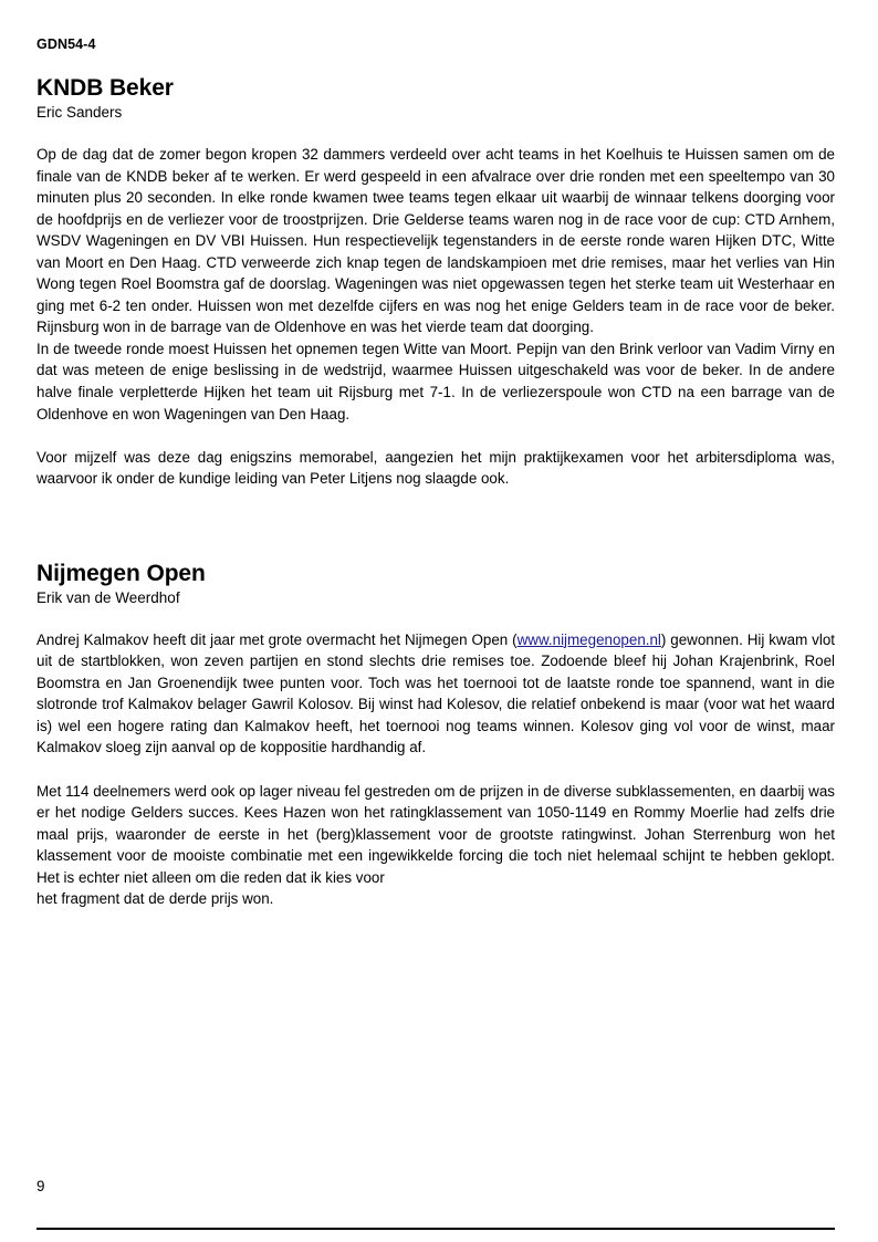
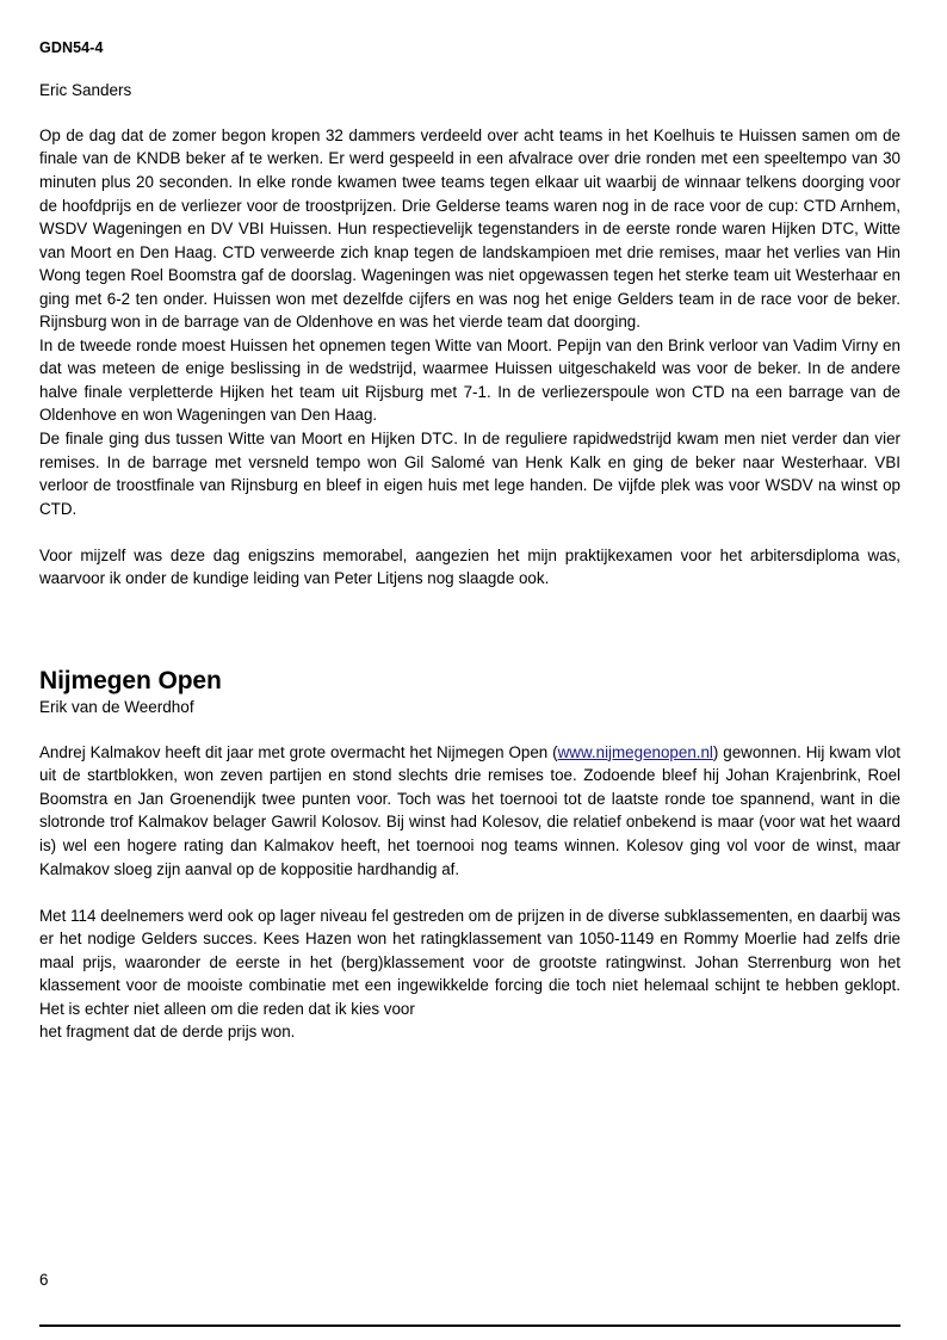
  GDN54-4
- KNDB Beker
  Eric Sanders
  Op de dag dat de zomer begon kropen 32 dammers verdeeld over acht teams in het Koelhuis te Huissen samen om de finale van de KNDB beker af te werken. Er werd gespeeld in een afvalrace over drie ronden met een speeltempo van 30 minuten plus 20 seconden. In elke ronde kwamen twee teams tegen elkaar uit waarbij de winnaar telkens doorging voor de hoofdprijs en de verliezer voor de troostprijzen. Drie Gelderse teams waren nog in de race voor de cup: CTD Arnhem, WSDV Wageningen en DV VBI Huissen. Hun respectievelijk tegenstanders in de eerste ronde waren Hijken DTC, Witte van Moort en Den Haag. CTD verweerde zich knap tegen de landskampioen met drie remises, maar het verlies van Hin Wong tegen Roel Boomstra gaf de doorslag. Wageningen was niet opgewassen tegen het sterke team uit Westerhaar en ging met 6-2 ten onder. Huissen won met dezelfde cijfers en was nog het enige Gelders team in de race voor de beker. Rijnsburg won in de barrage van de Oldenhove en was het vierde team dat doorging.
  In de tweede ronde moest Huissen het opnemen tegen Witte van Moort. Pepijn van den Brink verloor van Vadim Virny en dat was meteen de enige beslissing in de wedstrijd, waarmee Huissen uitgeschakeld was voor de beker. In de andere halve finale verpletterde Hijken het team uit Rijsburg met 7-1. In de verliezerspoule won CTD na een barrage van de Oldenhove en won Wageningen van Den Haag.
+ De finale ging dus tussen Witte van Moort en Hijken DTC. In de reguliere rapidwedstrijd kwam men niet verder dan vier remises. In de barrage met versneld tempo won Gil Salomé van Henk Kalk en ging de beker naar Westerhaar. VBI verloor de troostfinale van Rijnsburg en bleef in eigen huis met lege handen. De vijfde plek was voor WSDV na winst op CTD.
  Voor mijzelf was deze dag enigszins memorabel, aangezien het mijn praktijkexamen voor het arbitersdiploma was, waarvoor ik onder de kundige leiding van Peter Litjens nog slaagde ook.
  Nijmegen Open
  Erik van de Weerdhof
  Andrej Kalmakov heeft dit jaar met grote overmacht het Nijmegen Open (www.nijmegenopen.nl) gewonnen. Hij kwam vlot uit de startblokken, won zeven partijen en stond slechts drie remises toe. Zodoende bleef hij Johan Krajenbrink, Roel Boomstra en Jan Groenendijk twee punten voor. Toch was het toernooi tot de laatste ronde toe spannend, want in die slotronde trof Kalmakov belager Gawril Kolosov. Bij winst had Kolesov, die relatief onbekend is maar (voor wat het waard is) wel een hogere rating dan Kalmakov heeft, het toernooi nog teams winnen. Kolesov ging vol voor de winst, maar Kalmakov sloeg zijn aanval op de koppositie hardhandig af.
  Met 114 deelnemers werd ook op lager niveau fel gestreden om de prijzen in de diverse subklassementen, en daarbij was er het nodige Gelders succes. Kees Hazen won het ratingklassement van 1050-1149 en Rommy Moerlie had zelfs drie maal prijs, waaronder de eerste in het (berg)klassement voor de grootste ratingwinst. Johan Sterrenburg won het klassement voor de mooiste combinatie met een ingewikkelde forcing die toch niet helemaal schijnt te hebben geklopt. Het is echter niet alleen om die reden dat ik kies voor
  het fragment dat de derde prijs won.
- 9
+ 6
